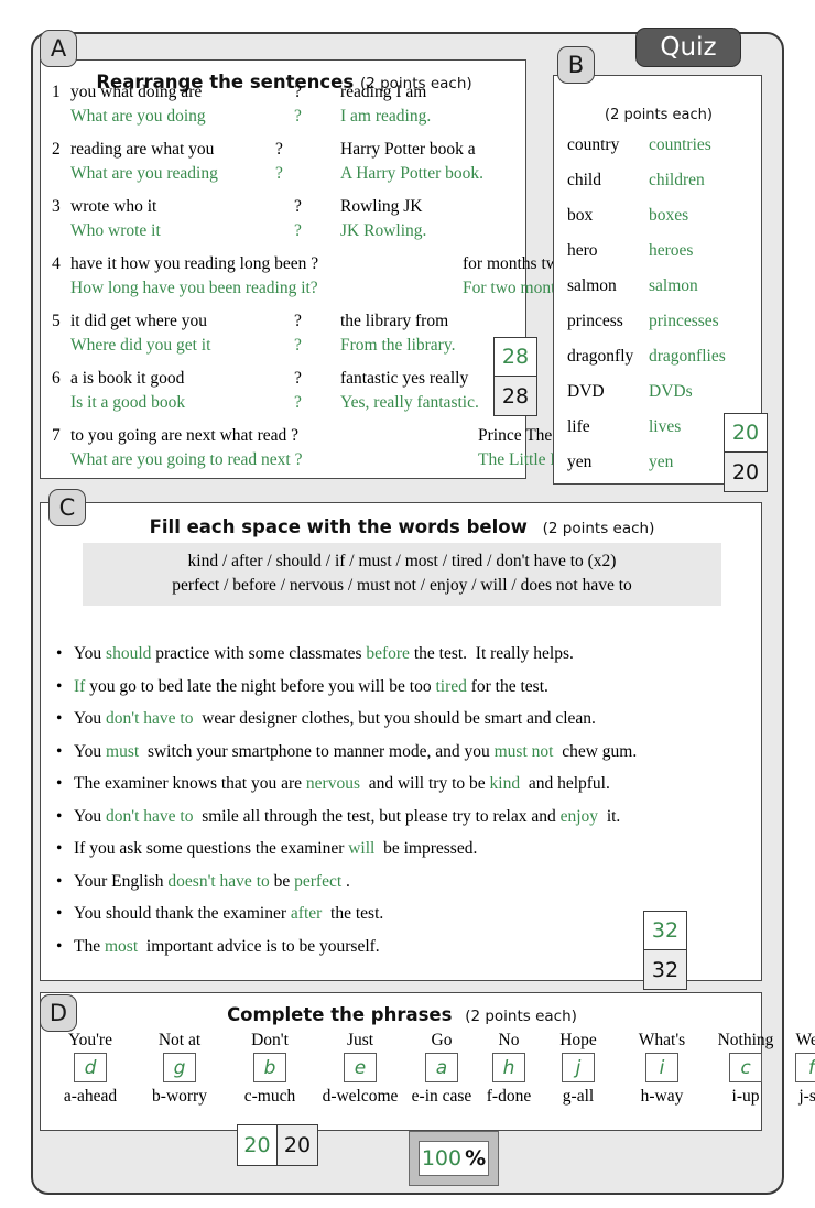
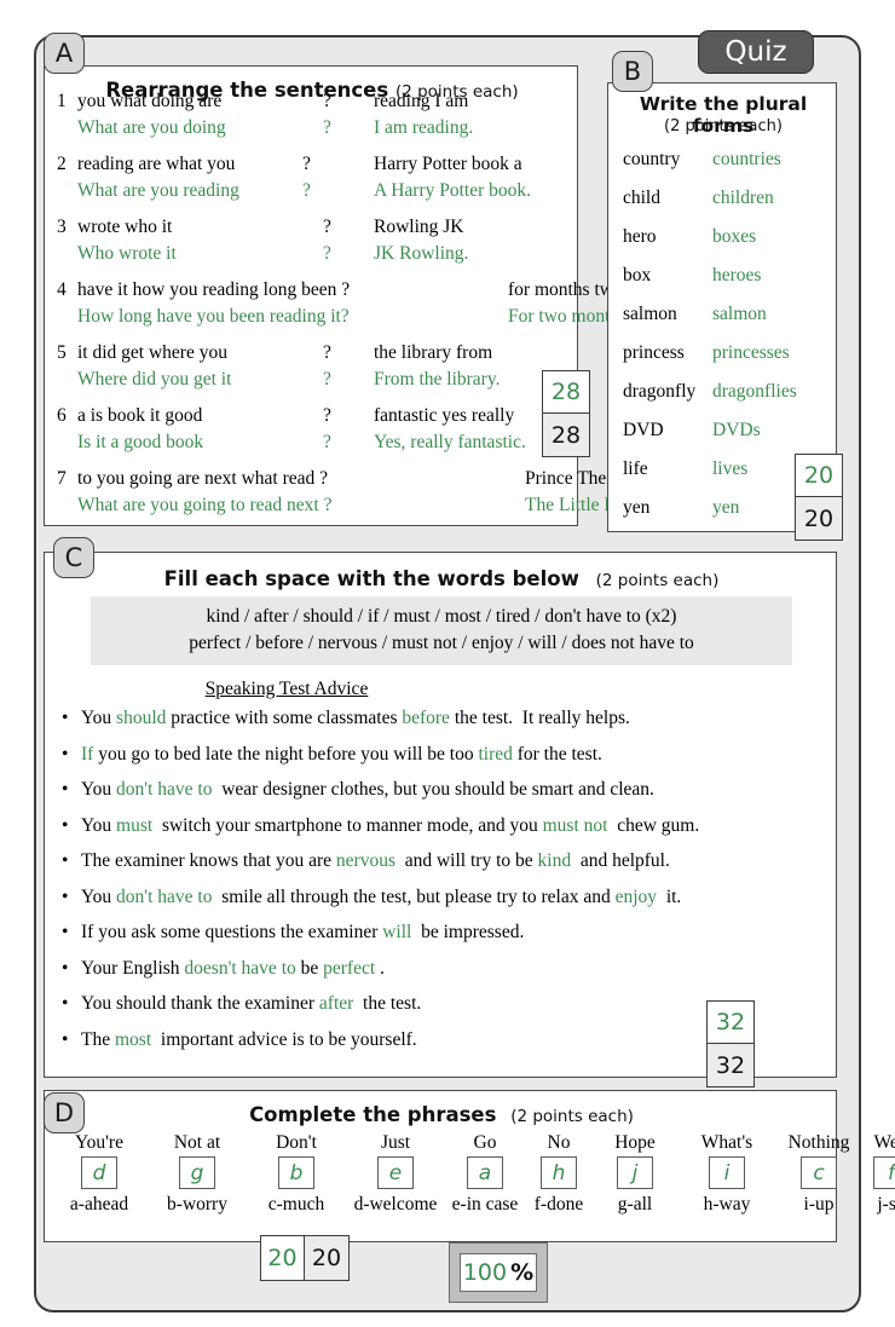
  Quiz
  A
  Rearrange the sentences (2 points each)
  1
  you what doing are
  ?
  reading I am
  What are you doing
  ?
  I am reading.
  2
  reading are what you
  ?
  Harry Potter book a
  What are you reading
  ?
  A Harry Potter book.
  3
  wrote who it
  ?
  Rowling JK
  Who wrote it
  ?
  JK Rowling.
  4
  have it how you reading long been ?
  for months t
  How long have you been reading it?
  5
  it did get where you
  ?
  the library from
  Where did you get it
  ?
  From the library.
  6
  a is book it good
  ?
  fantastic yes really
  Is it a good book
  ?
  Yes, really fantastic.
  7
  to you going are next what read ?
  What are you going to read next ?
  28
  28
  B
+ Write the plural forms
  (2 points each)
  country
  countries
  child
  children
- box
+ hero
  boxes
- hero
+ box
  heroes
  salmon
  salmon
  princess
  princesses
  dragonfly
  dragonflies
  DVD
  DVDs
  life
  lives
  yen
  yen
  20
  20
  C
  Fill each space with the words below (2 points each)
  kind / after / should / if / must / most / tired / don't have to (x2)
  perfect / before / nervous / must not / enjoy / will / does not have to
+ Speaking Test Advice
  • You should practice with some classmates before the test. It really helps.
  • If you go to bed late the night before you will be too tired for the test.
  • You don't have to wear designer clothes, but you should be smart and clean.
  • You must switch your smartphone to manner mode, and you must not chew gum.
  • The examiner knows that you are nervous and will try to be kind and helpful.
  • You don't have to smile all through the test, but please try to relax and enjoy it.
  • If you ask some questions the examiner will be impressed.
  • Your English doesn't have to be perfect .
  • You should thank the examiner after the test.
  • The most important advice is to be yourself.
  32
  32
  D
  Complete the phrases (2 points each)
  You're
  d
  a-ahead
  Not at
  g
  b-worry
  Don't
  b
  c-much
  Just
  e
  d-welcome
  Go
  a
  e-in case
  No
  h
  f-done
  Hope
  j
  g-all
  What's
  i
  h-way
  Nothing
  c
  i-up
  f
  j-s
  20
  20
  100
  %
